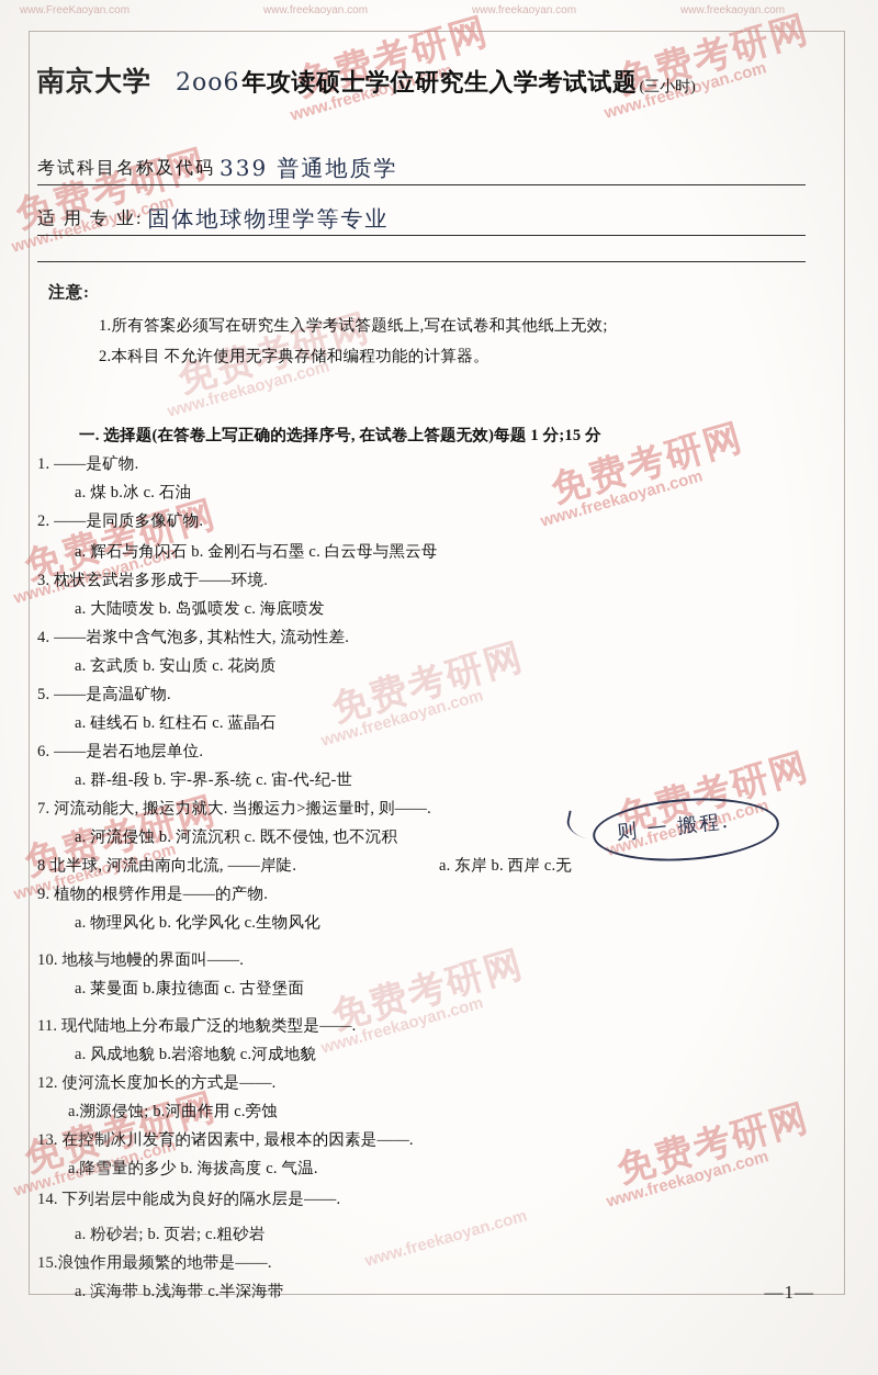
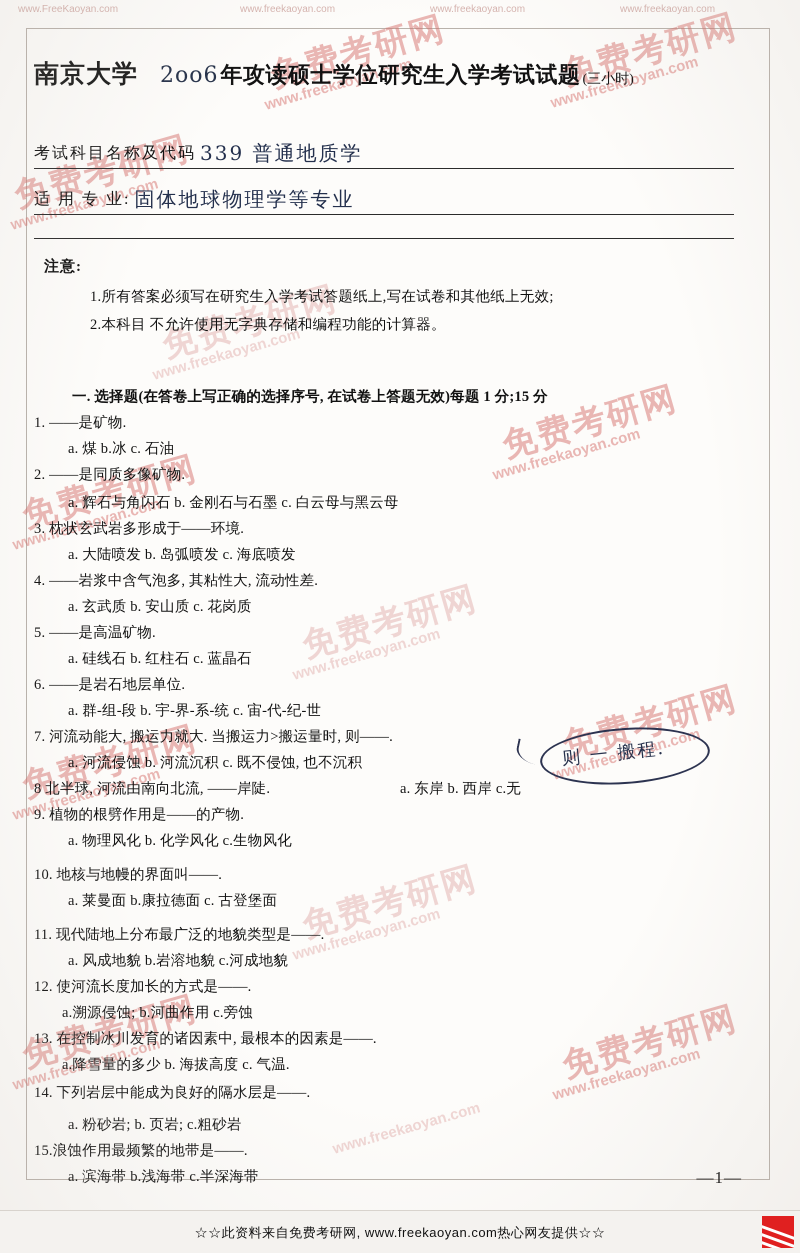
+ ☆☆此资料来自免费考研网, www.freekaoyan.com热心网友提供☆☆
